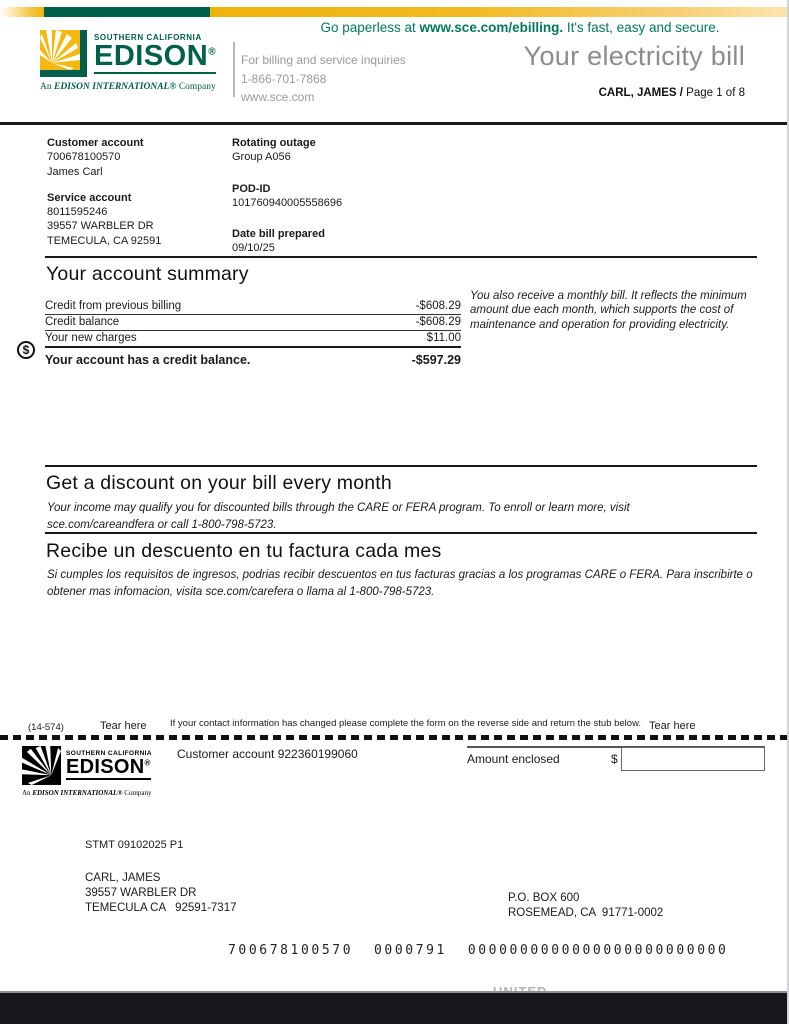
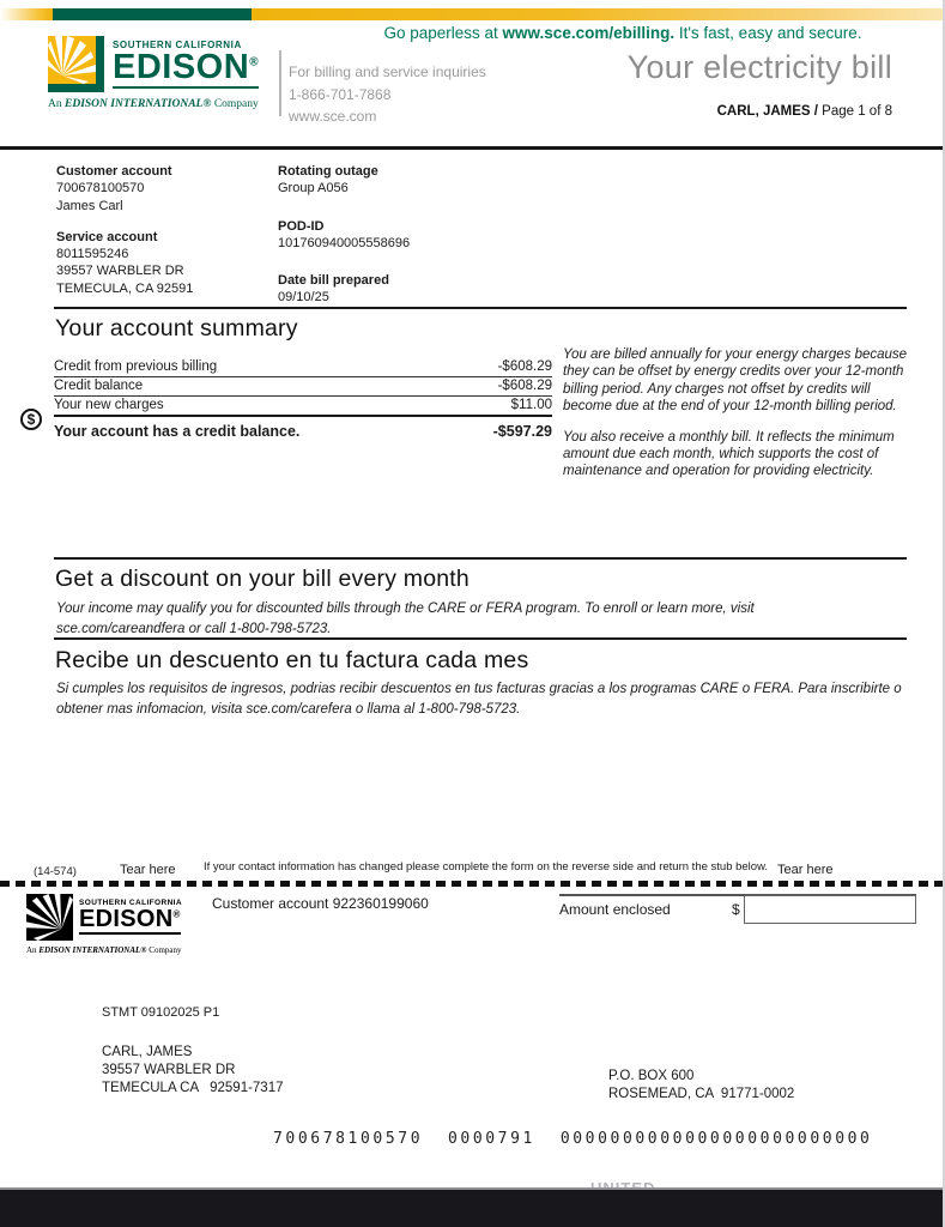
  SOUTHERN CALIFORNIA
  EDISON®
  An EDISON INTERNATIONAL® Company
  Go paperless at www.sce.com/ebilling. It's fast, easy and secure.
  For billing and service inquiries
  1-866-701-7868
  www.sce.com
  Your electricity bill
  CARL, JAMES / Page 1 of 8
  Customer account
  700678100570
  James Carl
  Service account
  8011595246
  39557 WARBLER DR
  TEMECULA, CA 92591
  Rotating outage
  Group A056
  POD-ID
  101760940005558696
  Date bill prepared
  09/10/25
  Your account summary
  Credit from previous billing
  -$608.29
  Credit balance
  -$608.29
  Your new charges
  $11.00
  Your account has a credit balance.
  -$597.29
  $
+ You are billed annually for your energy charges because they can be offset by energy credits over your 12-month billing period. Any charges not offset by credits will become due at the end of your 12-month billing period.
  You also receive a monthly bill. It reflects the minimum amount due each month, which supports the cost of maintenance and operation for providing electricity.
  Get a discount on your bill every month
  Your income may qualify you for discounted bills through the CARE or FERA program. To enroll or learn more, visit sce.com/careandfera or call 1-800-798-5723.
  Recibe un descuento en tu factura cada mes
  Si cumples los requisitos de ingresos, podrias recibir descuentos en tus facturas gracias a los programas CARE o FERA. Para inscribirte o obtener mas infomacion, visita sce.com/carefera o llama al 1-800-798-5723.
  (14-574)
  Tear here
  If your contact information has changed please complete the form on the reverse side and return the stub below.
  Tear here
  EDISON®
  An EDISON INTERNATIONAL® Company
  Customer account 922360199060
  Amount enclosed
  $
  STMT 09102025 P1
  CARL, JAMES
  39557 WARBLER DR
  TEMECULA CA 92591-7317
  P.O. BOX 600
  ROSEMEAD, CA 91771-0002
  700678100570 0000791 0000000000000000000000000
